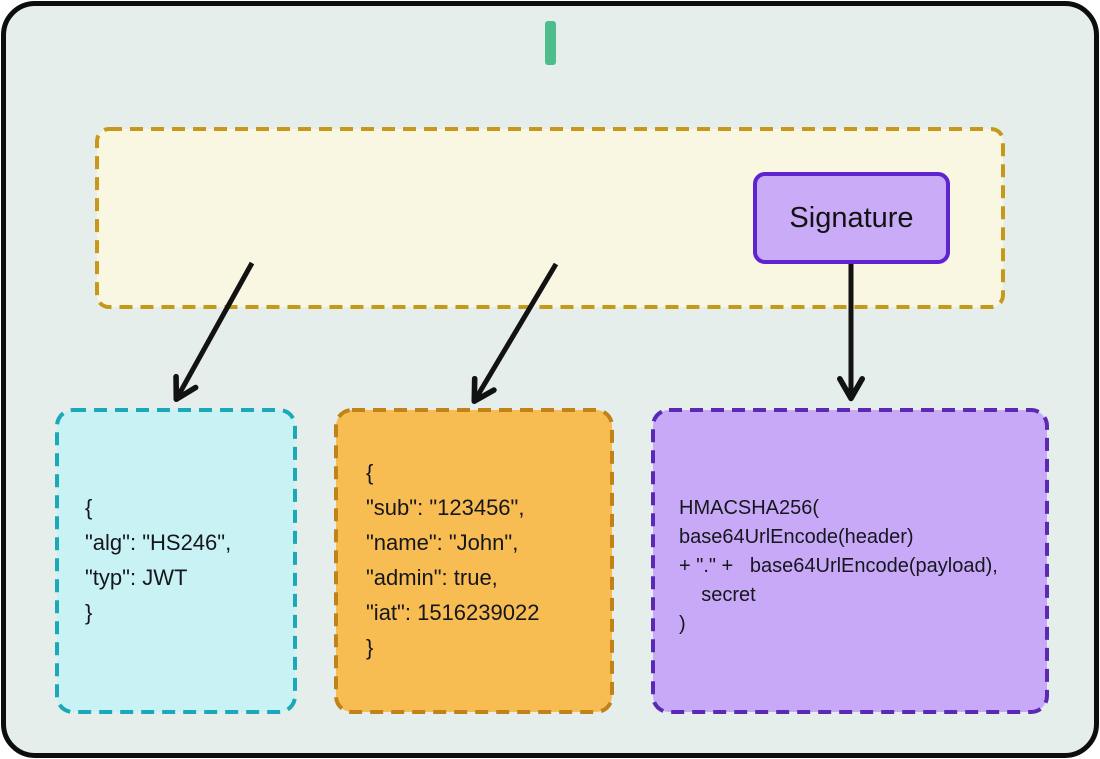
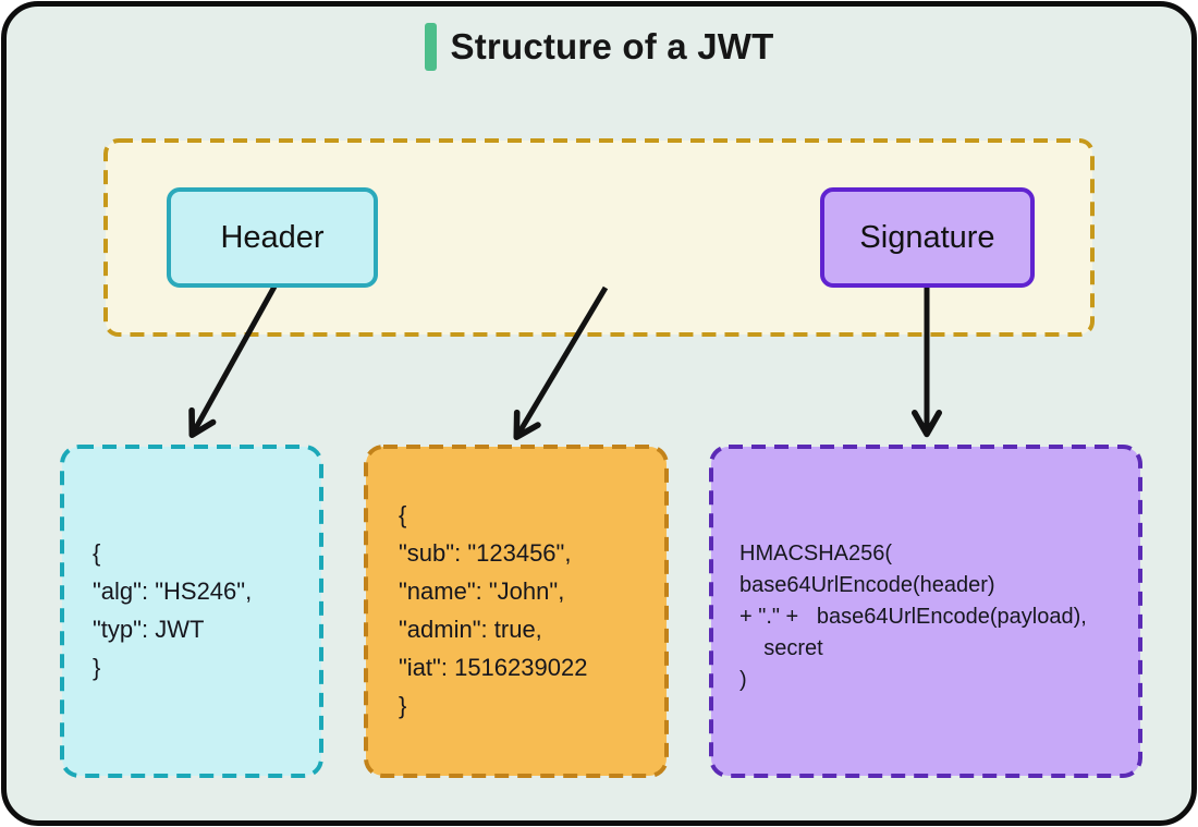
+ Structure of a JWT
+ Header
  Signature
  {
  "alg": "HS246",
  "typ": JWT
  }
  {
  "sub": "123456",
  "name": "John",
  "admin": true,
  "iat": 1516239022
  }
  HMACSHA256(
  base64UrlEncode(header)
  + "." + base64UrlEncode(payload),
  secret
  )
